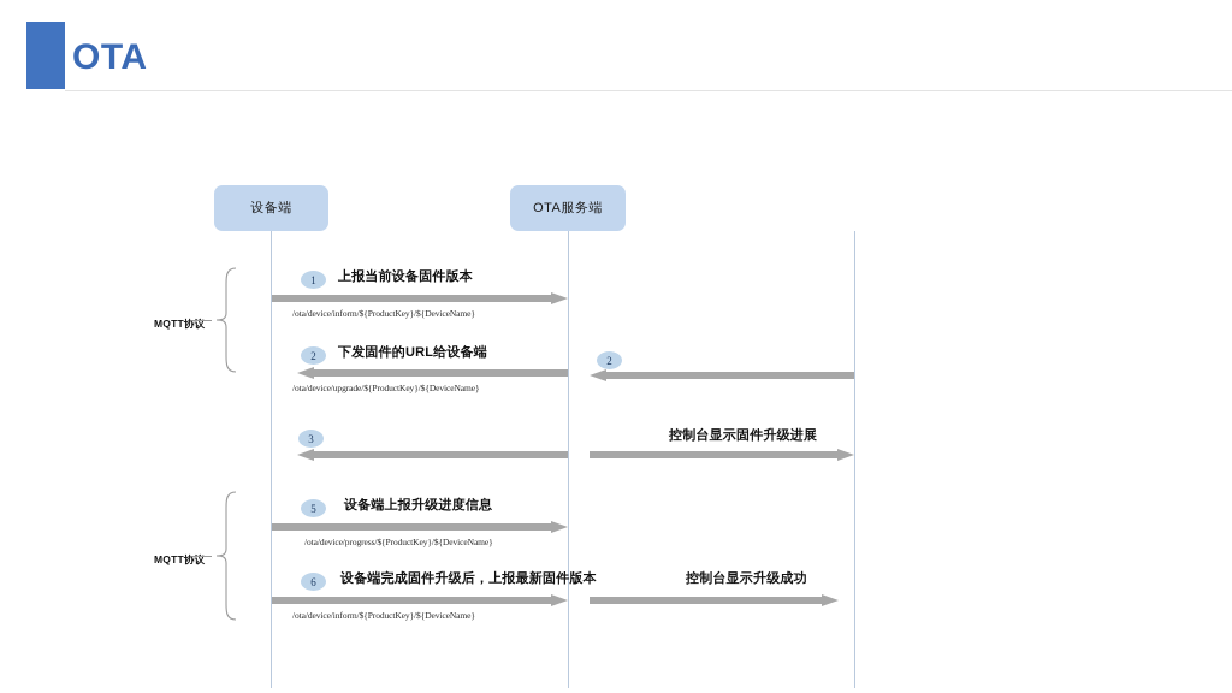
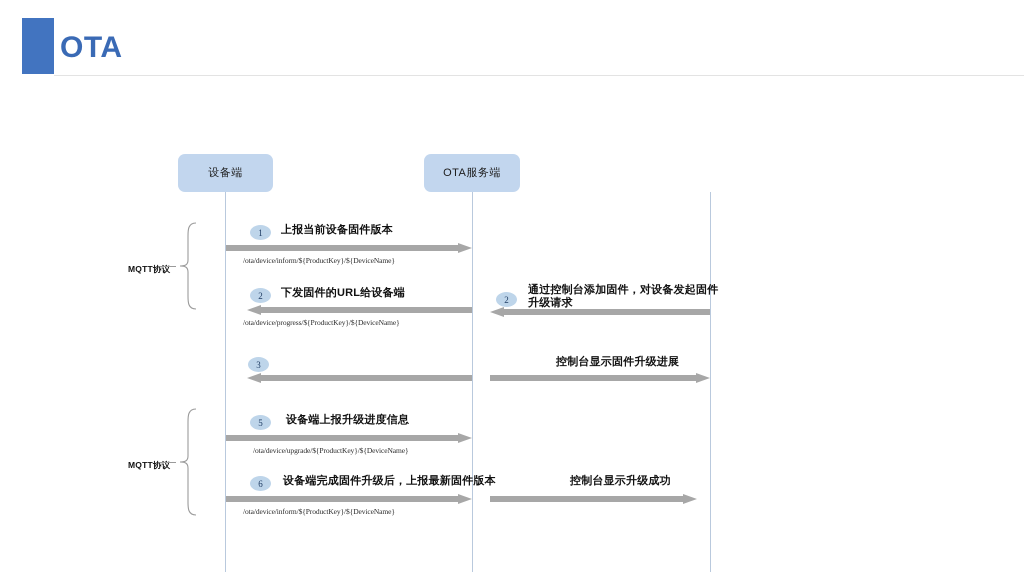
  OTA
  设备端
  OTA服务端
  MQTT协议
  MQTT协议
  1
  上报当前设备固件版本
  /ota/device/inform/${ProductKey}/${DeviceName}
  2
+ 通过控制台添加固件，对设备发起固件升级请求
  2
  下发固件的URL给设备端
- /ota/device/upgrade/${ProductKey}/${DeviceName}
+ /ota/device/progress/${ProductKey}/${DeviceName}
  3
  控制台显示固件升级进展
  5
  设备端上报升级进度信息
- /ota/device/progress/${ProductKey}/${DeviceName}
+ /ota/device/upgrade/${ProductKey}/${DeviceName}
  6
  设备端完成固件升级后，上报最新固件版本
  /ota/device/inform/${ProductKey}/${DeviceName}
  控制台显示升级成功
